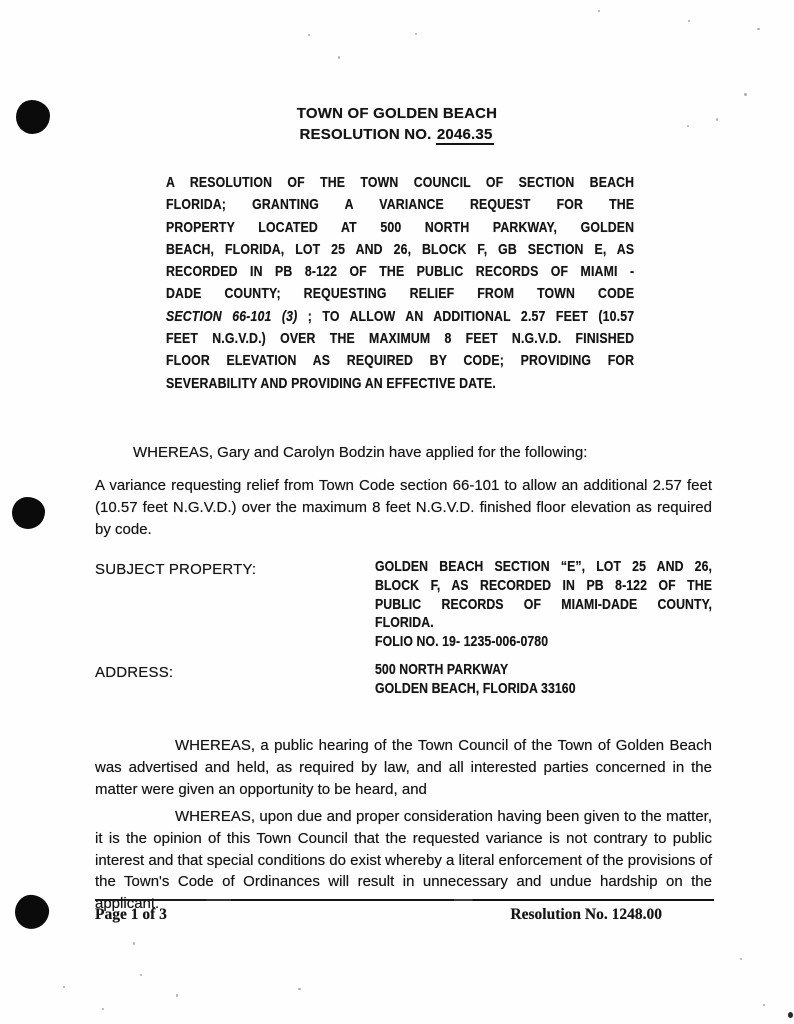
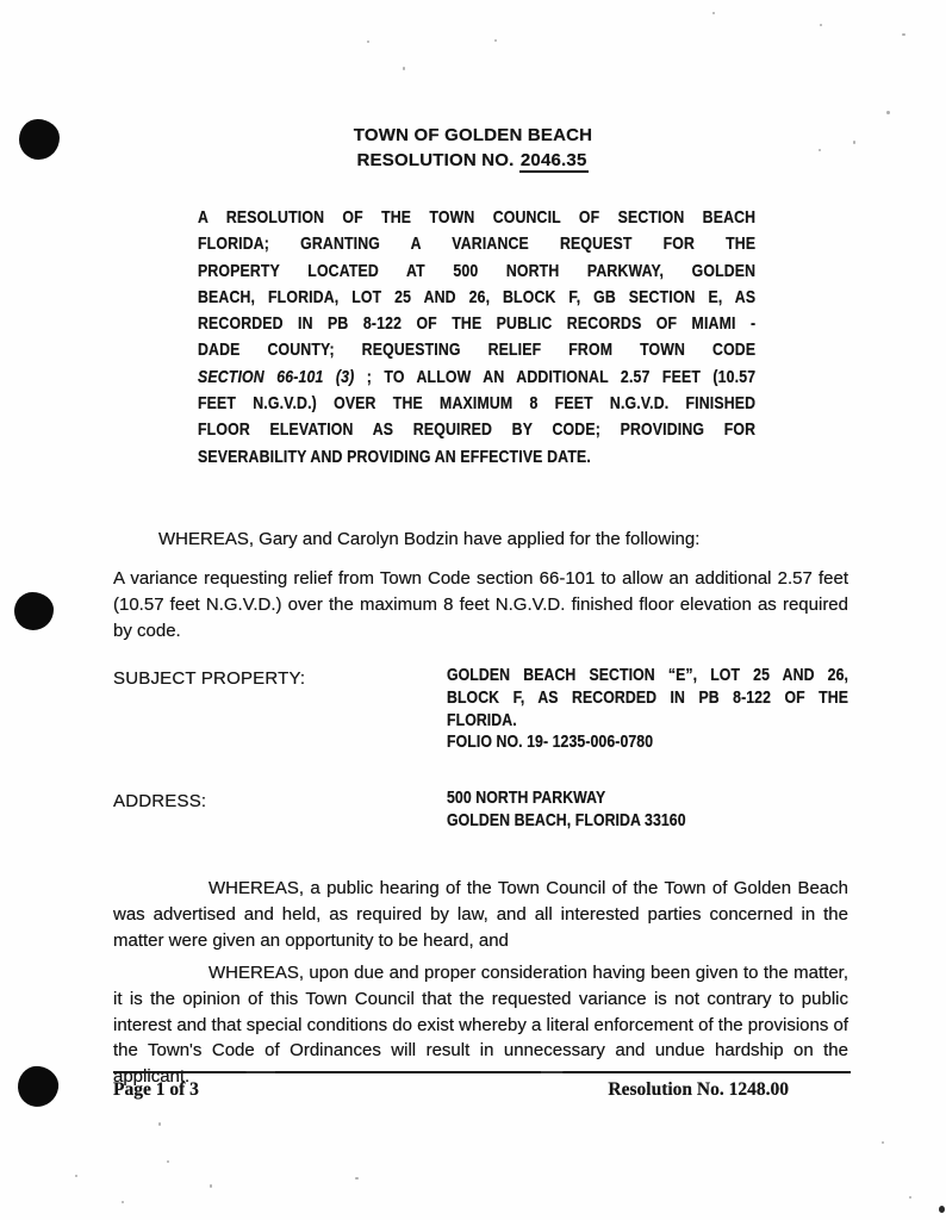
  TOWN OF GOLDEN BEACH
  RESOLUTION NO. 2046.35
  A RESOLUTION OF THE TOWN COUNCIL OF SECTION BEACH
  FLORIDA; GRANTING A VARIANCE REQUEST FOR THE
  PROPERTY LOCATED AT 500 NORTH PARKWAY, GOLDEN
  BEACH, FLORIDA, LOT 25 AND 26, BLOCK F, GB SECTION E, AS
  RECORDED IN PB 8-122 OF THE PUBLIC RECORDS OF MIAMI -
  DADE COUNTY; REQUESTING RELIEF FROM TOWN CODE
  SECTION 66-101 (3) ; TO ALLOW AN ADDITIONAL 2.57 FEET (10.57
  FEET N.G.V.D.) OVER THE MAXIMUM 8 FEET N.G.V.D. FINISHED
  FLOOR ELEVATION AS REQUIRED BY CODE; PROVIDING FOR
  SEVERABILITY AND PROVIDING AN EFFECTIVE DATE.
  WHEREAS, Gary and Carolyn Bodzin have applied for the following:
  A variance requesting relief from Town Code section 66-101 to allow an additional 2.57 feet (10.57 feet N.G.V.D.) over the maximum 8 feet N.G.V.D. finished floor elevation as required by code.
  SUBJECT PROPERTY:
  GOLDEN BEACH SECTION “E”, LOT 25 AND 26,
  BLOCK F, AS RECORDED IN PB 8-122 OF THE
- PUBLIC RECORDS OF MIAMI-DADE COUNTY,
  FLORIDA.
  FOLIO NO. 19- 1235-006-0780
  ADDRESS:
  500 NORTH PARKWAY
  GOLDEN BEACH, FLORIDA 33160
  WHEREAS, a public hearing of the Town Council of the Town of Golden Beach was advertised and held, as required by law, and all interested parties concerned in the matter were given an opportunity to be heard, and
  WHEREAS, upon due and proper consideration having been given to the matter, it is the opinion of this Town Council that the requested variance is not contrary to public interest and that special conditions do exist whereby a literal enforcement of the provisions of the Town's Code of Ordinances will result in unnecessary and undue hardship on the applicant.
  Page 1 of 3
  Resolution No. 1248.00
